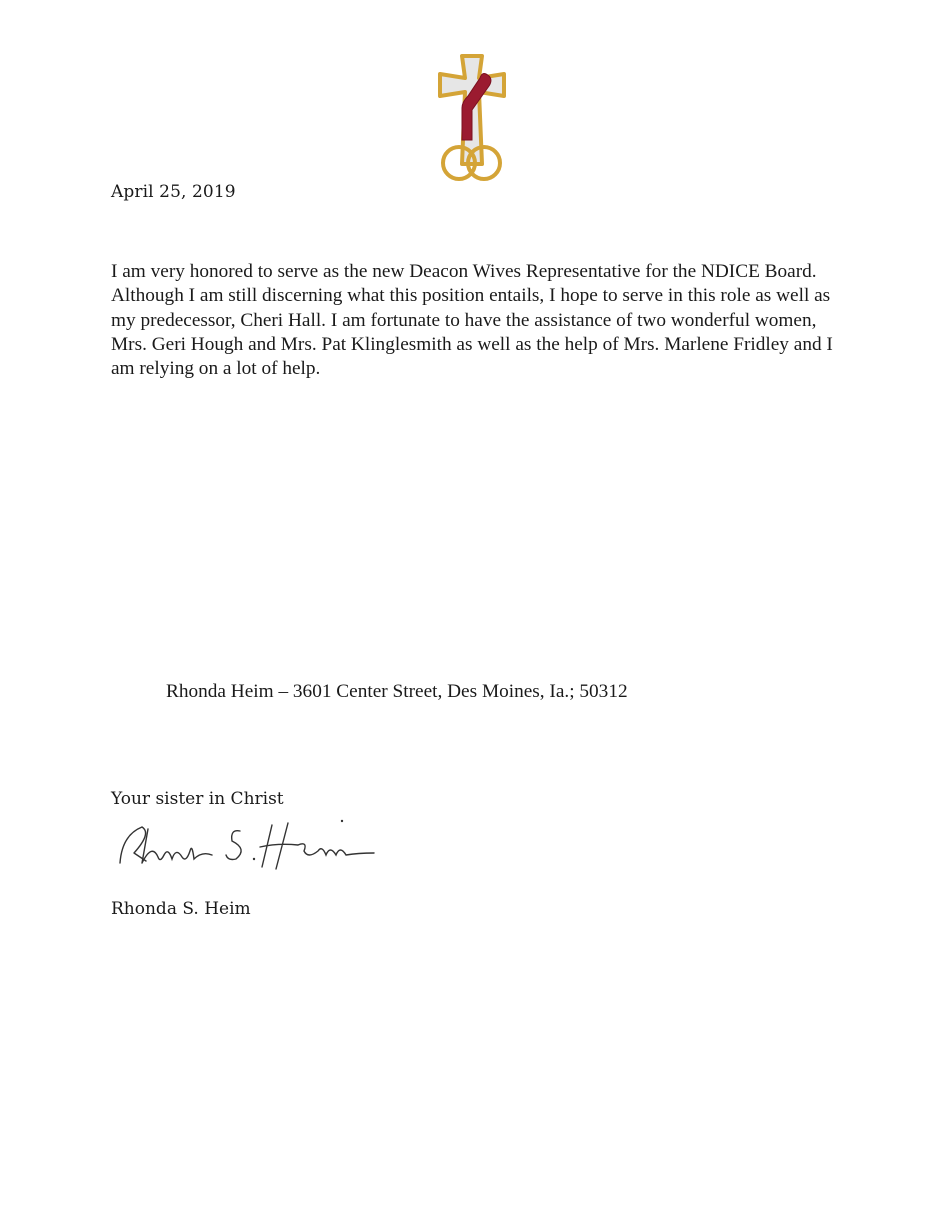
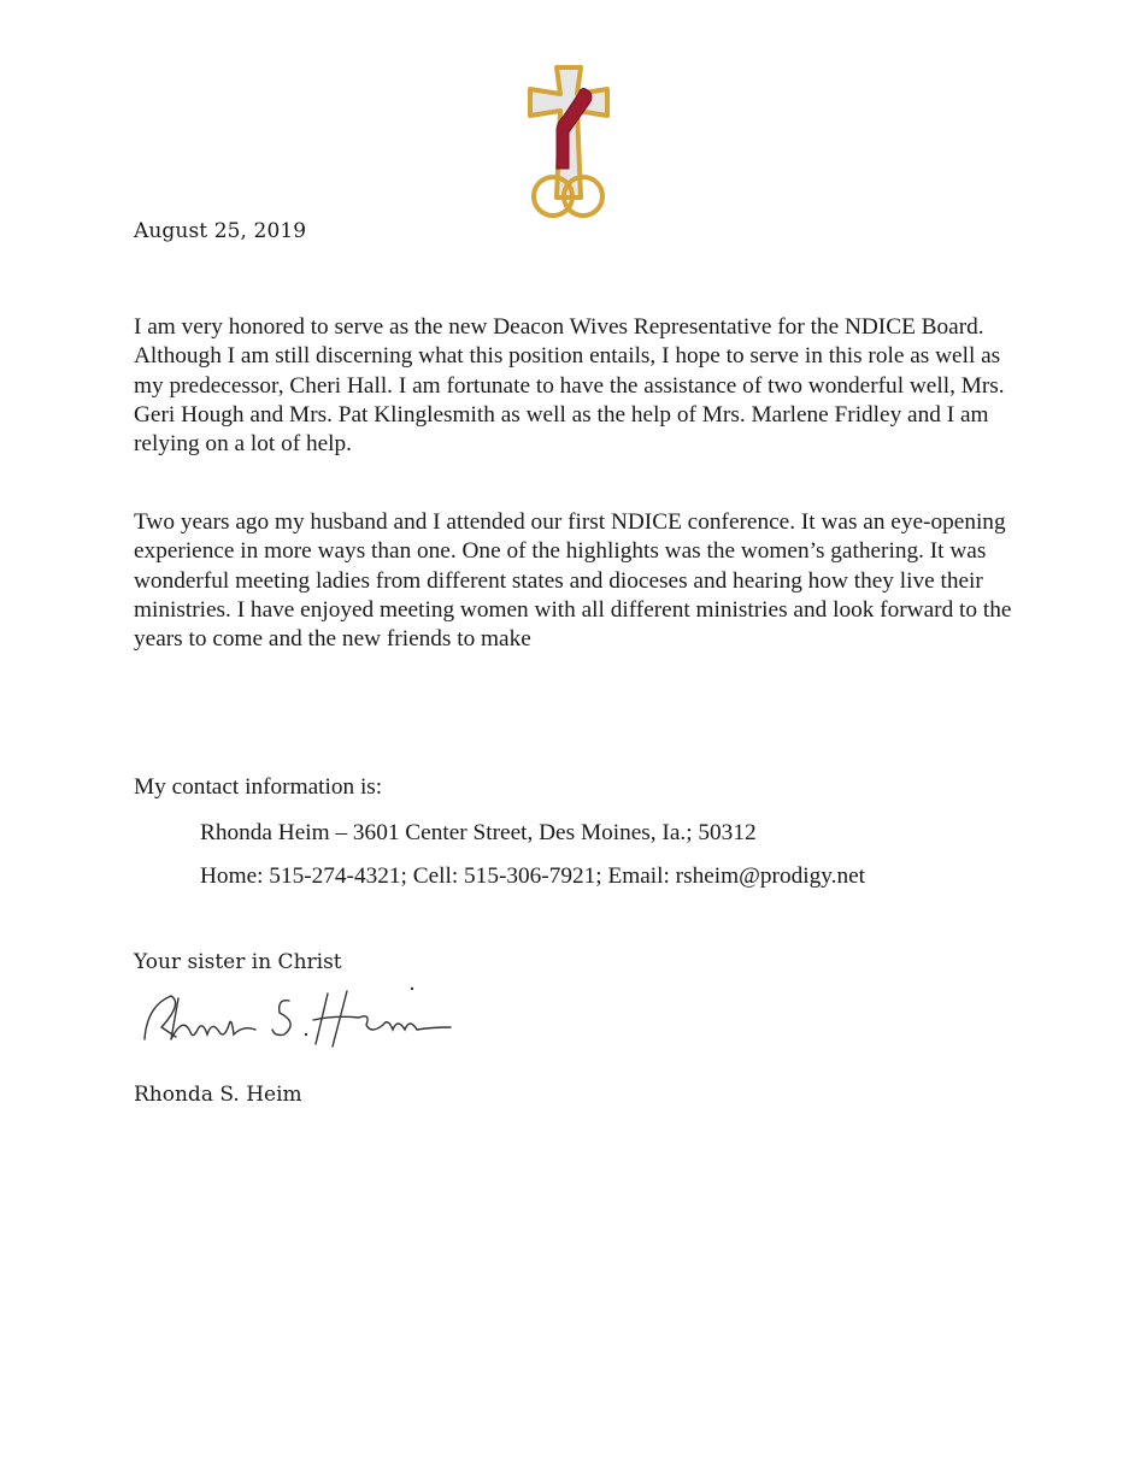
- April 25, 2019
+ August 25, 2019
- I am very honored to serve as the new Deacon Wives Representative for the NDICE Board. Although I am still discerning what this position entails, I hope to serve in this role as well as my predecessor, Cheri Hall. I am fortunate to have the assistance of two wonderful women, Mrs. Geri Hough and Mrs. Pat Klinglesmith as well as the help of Mrs. Marlene Fridley and I am relying on a lot of help.
+ I am very honored to serve as the new Deacon Wives Representative for the NDICE Board. Although I am still discerning what this position entails, I hope to serve in this role as well as my predecessor, Cheri Hall. I am fortunate to have the assistance of two wonderful well, Mrs. Geri Hough and Mrs. Pat Klinglesmith as well as the help of Mrs. Marlene Fridley and I am relying on a lot of help.
+ Two years ago my husband and I attended our first NDICE conference. It was an eye-opening experience in more ways than one. One of the highlights was the women’s gathering. It was wonderful meeting ladies from different states and dioceses and hearing how they live their ministries. I have enjoyed meeting women with all different ministries and look forward to the years to come and the new friends to make
+ My contact information is:
  Rhonda Heim – 3601 Center Street, Des Moines, Ia.; 50312
+ Home: 515-274-4321; Cell: 515-306-7921; Email: rsheim@prodigy.net
  Your sister in Christ
  Rhonda S. Heim
